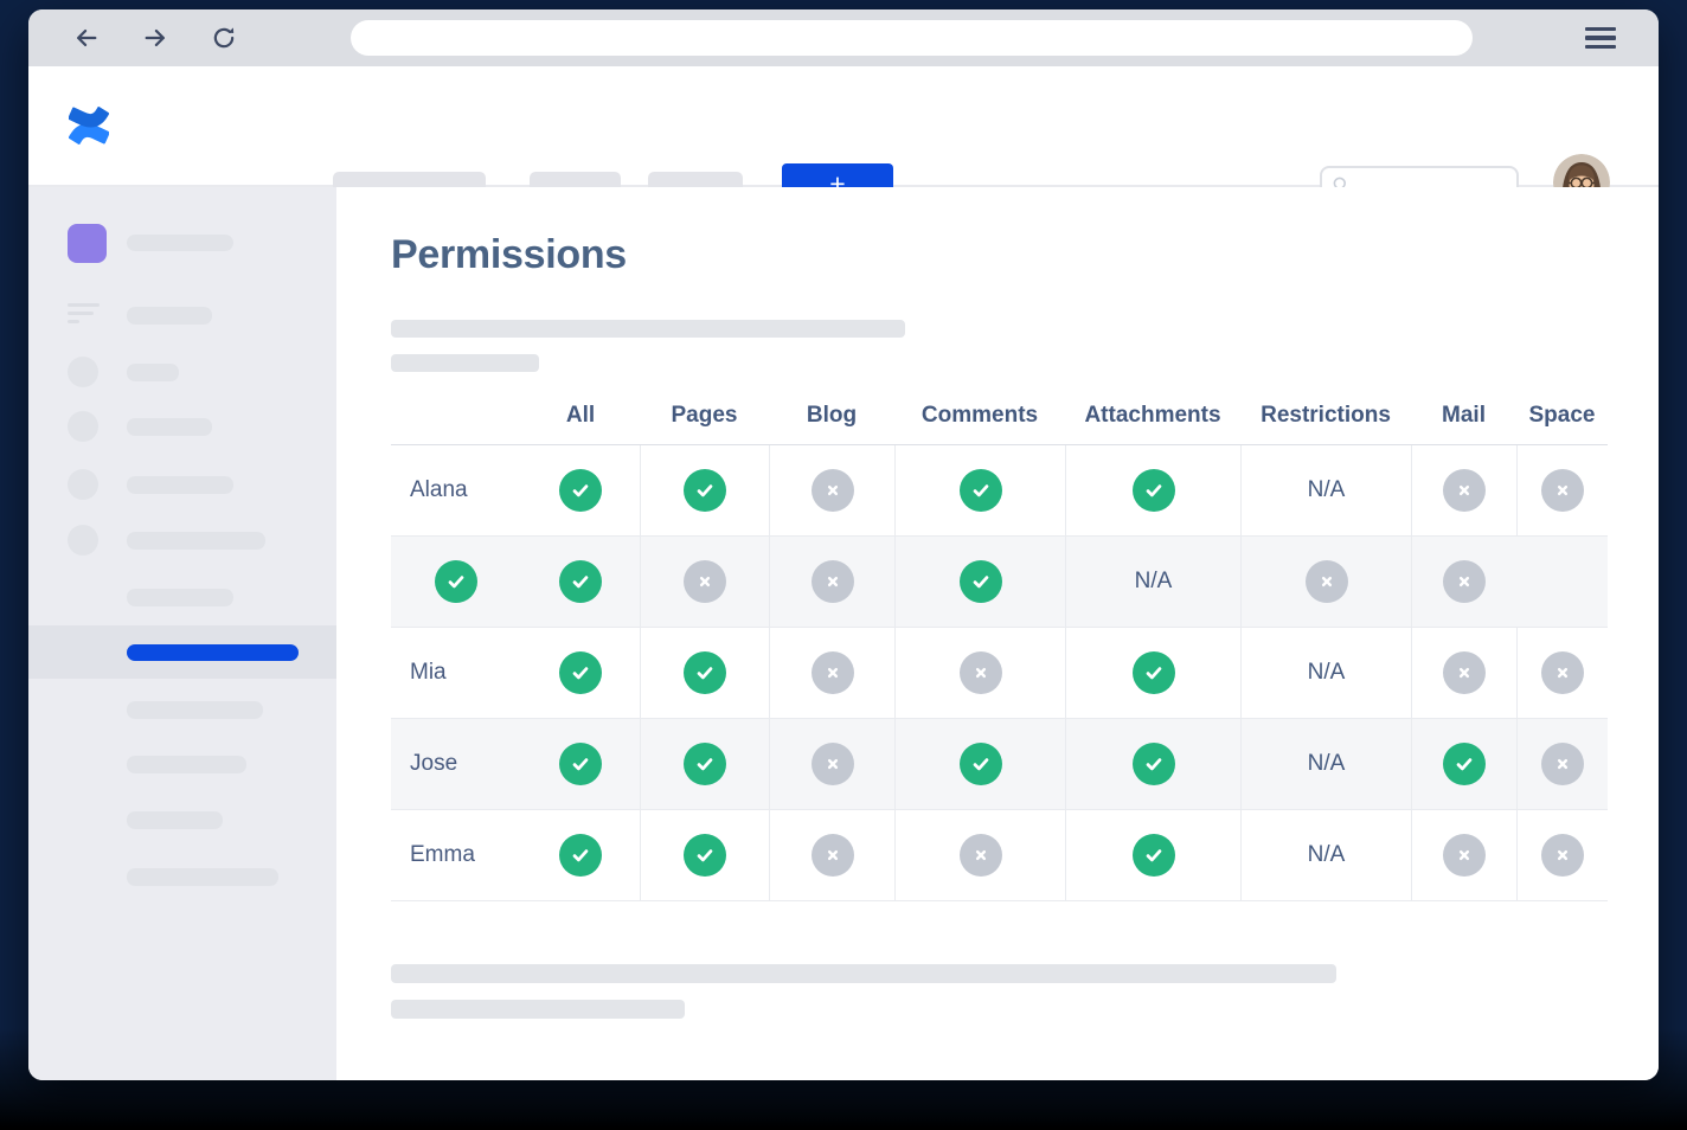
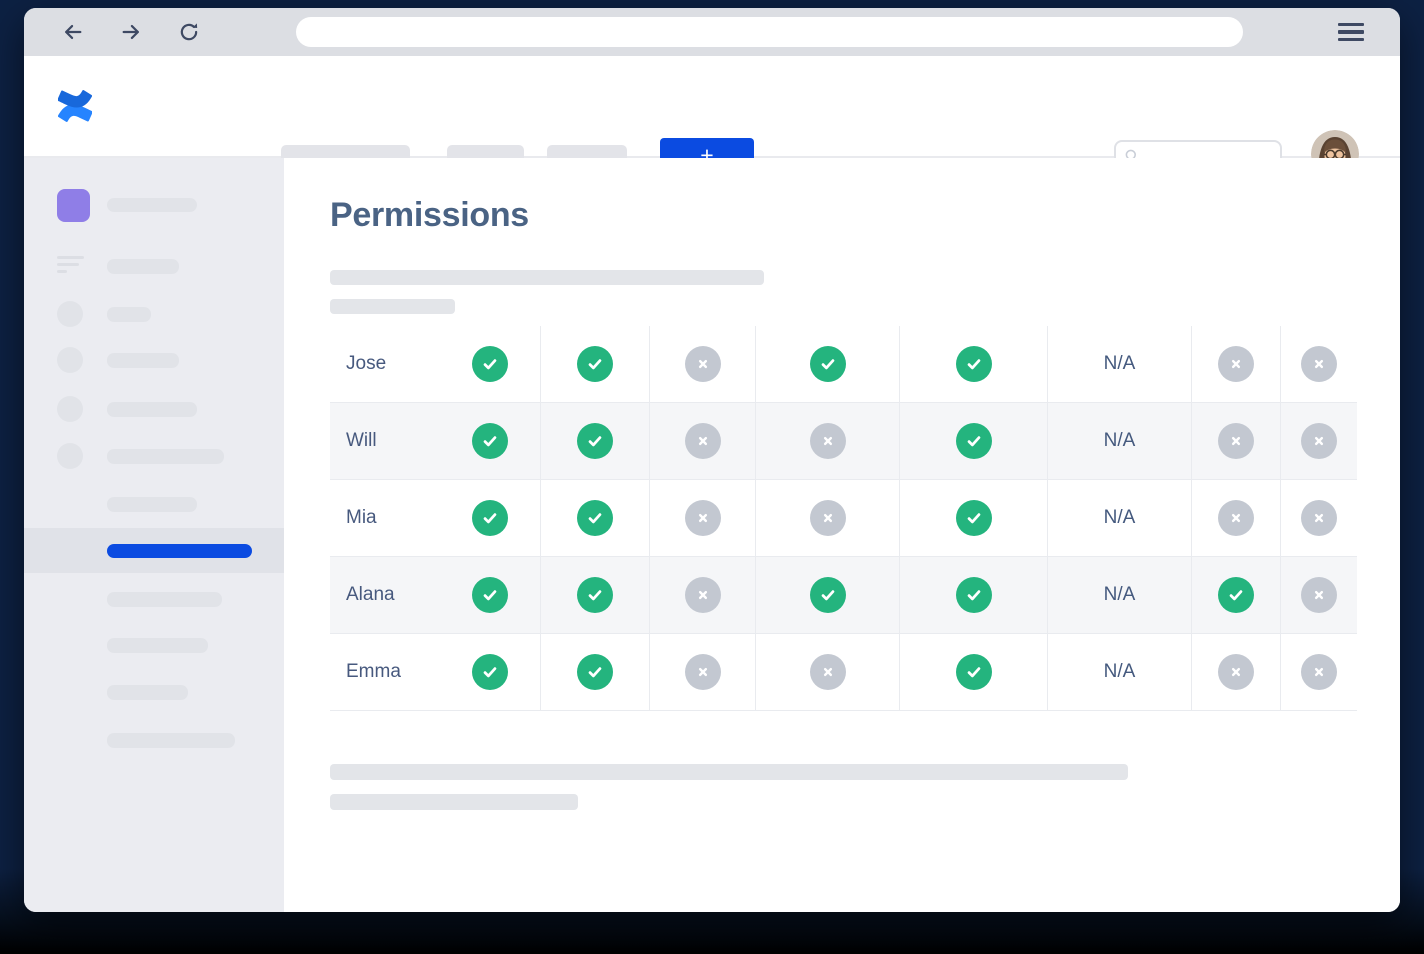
  +
  Permissions
- All
- Pages
- Blog
- Comments
- Attachments
- Restrictions
- Mail
- Space
- Alana
+ Jose
  N/A
+ Will
  N/A
  Mia
  N/A
- Jose
+ Alana
  N/A
  Emma
  N/A
